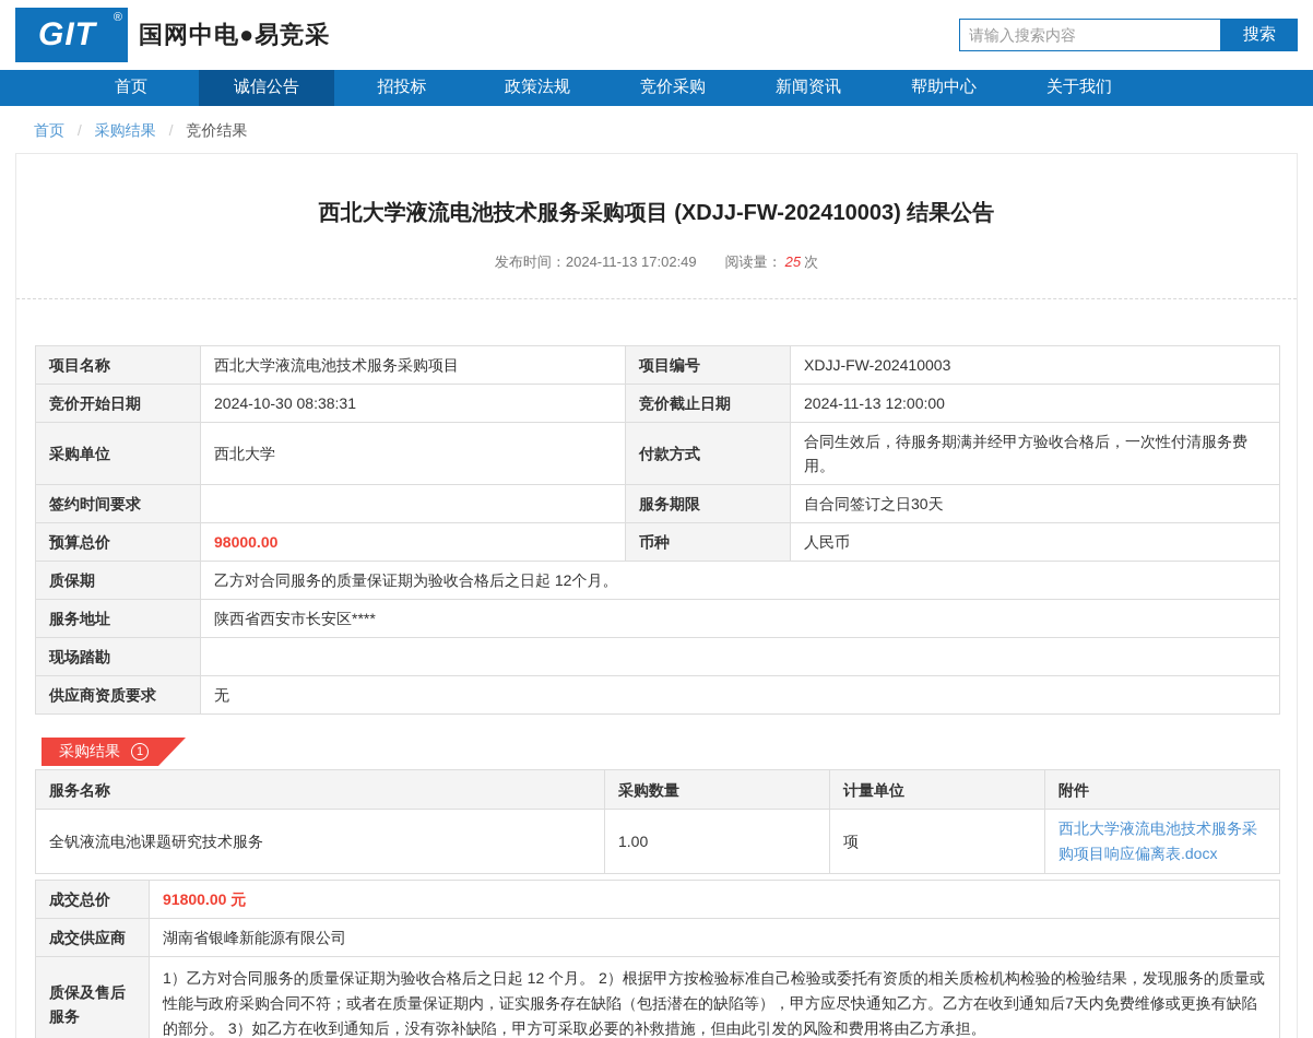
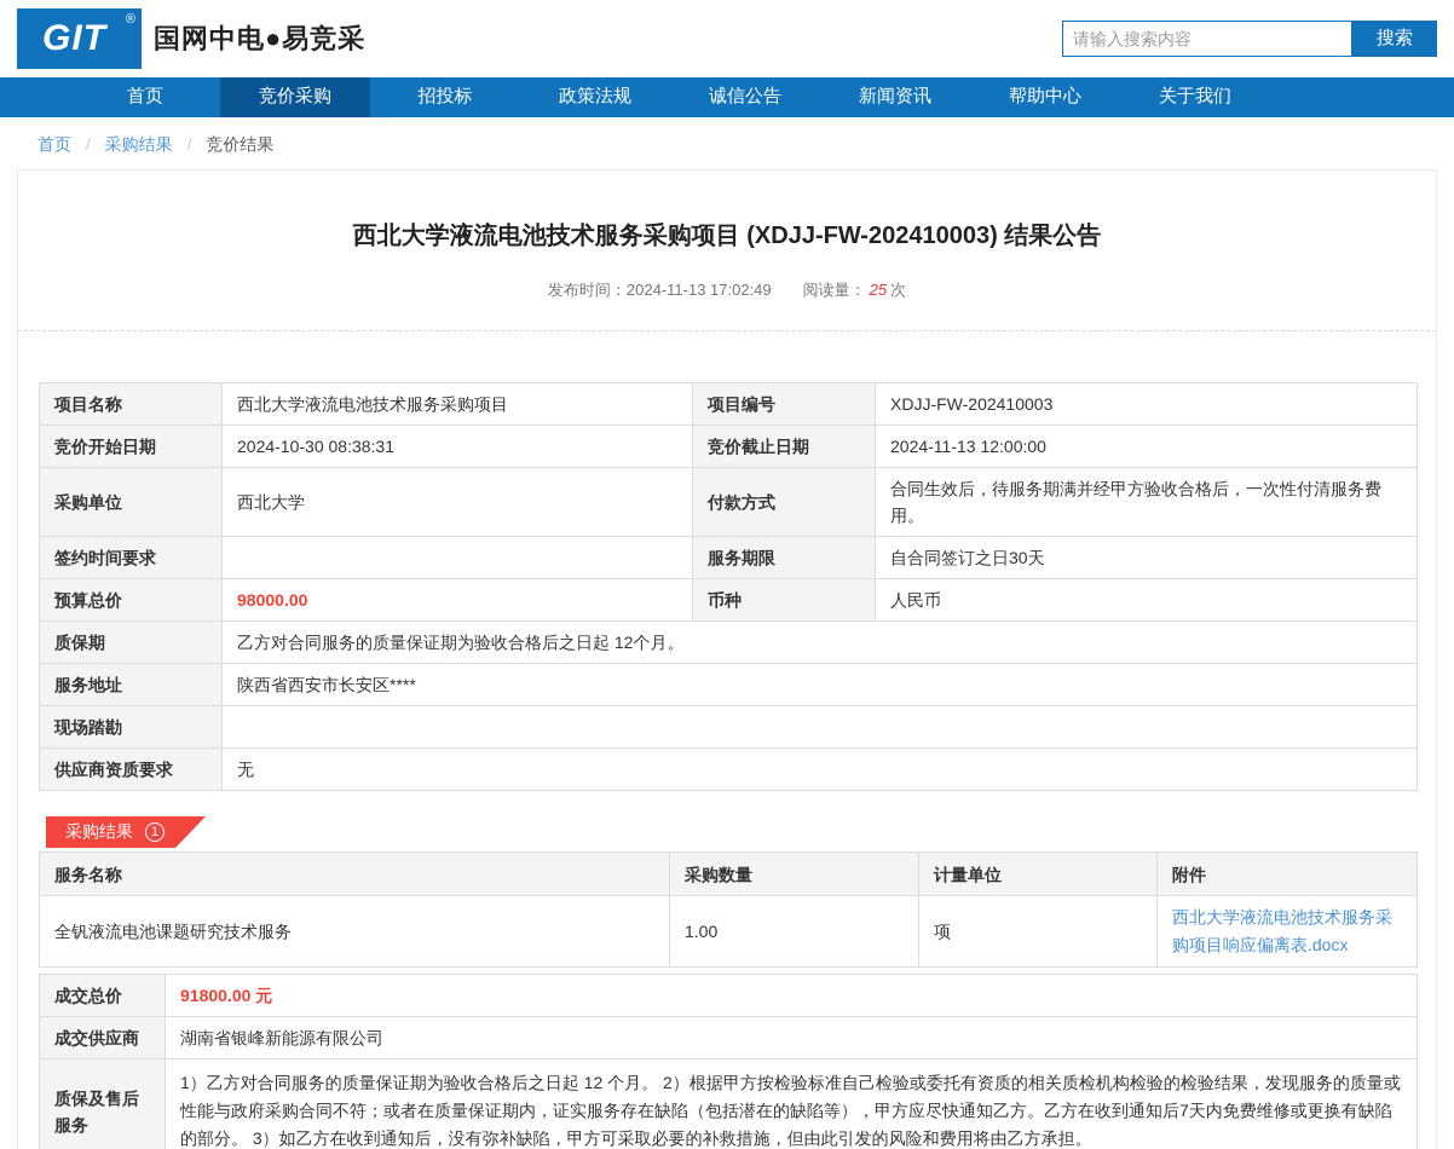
  GIT
  ®
  国网中电●易竞采
  请输入搜索内容
  搜索
  首页
- 诚信公告
+ 竞价采购
  招投标
  政策法规
- 竞价采购
+ 诚信公告
  新闻资讯
  帮助中心
  关于我们
  首页 / 采购结果 / 竞价结果
  西北大学液流电池技术服务采购项目 (XDJJ-FW-202410003) 结果公告
  发布时间：2024-11-13 17:02:49 阅读量： 25 次
  项目名称	西北大学液流电池技术服务采购项目	项目编号	XDJJ-FW-202410003
  竞价开始日期	2024-10-30 08:38:31	竞价截止日期	2024-11-13 12:00:00
  采购单位	西北大学	付款方式	合同生效后，待服务期满并经甲方验收合格后，一次性付清服务费用。
  签约时间要求		服务期限	自合同签订之日30天
  预算总价	98000.00	币种	人民币
  质保期	乙方对合同服务的质量保证期为验收合格后之日起 12个月。
  服务地址	陕西省西安市长安区****
  现场踏勘
  供应商资质要求	无
  采购结果
  1
  服务名称	采购数量	计量单位	附件
  全钒液流电池课题研究技术服务	1.00	项	西北大学液流电池技术服务采购项目响应偏离表.docx
  成交总价	91800.00 元
  成交供应商	湖南省银峰新能源有限公司
  质保及售后服务	1）乙方对合同服务的质量保证期为验收合格后之日起 12 个月。 2）根据甲方按检验标准自己检验或委托有资质的相关质检机构检验的检验结果，发现服务的质量或性能与政府采购合同不符；或者在质量保证期内，证实服务存在缺陷（包括潜在的缺陷等），甲方应尽快通知乙方。乙方在收到通知后7天内免费维修或更换有缺陷的部分。 3）如乙方在收到通知后，没有弥补缺陷，甲方可采取必要的补救措施，但由此引发的风险和费用将由乙方承担。
